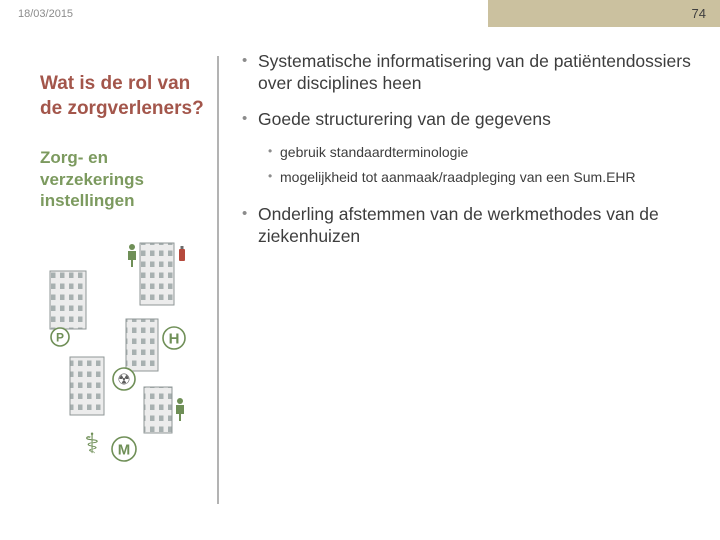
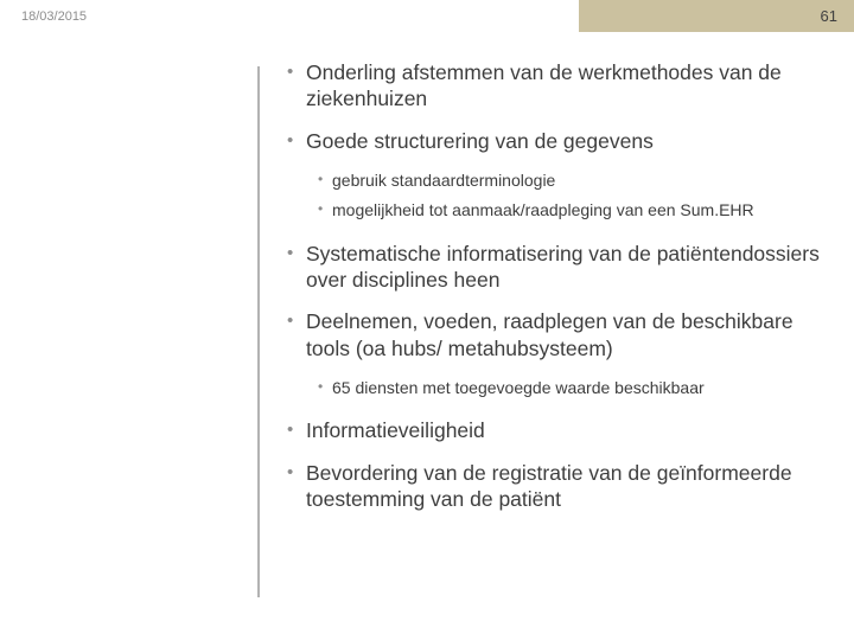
  18/03/2015
- 74
+ 61
- Wat is de rol van de zorgverleners?
- Zorg- en verzekerings instellingen
- P
- H
- ☢
- ⚕
- M
- Systematische informatisering van de patiëntendossiers over disciplines heen
+ Onderling afstemmen van de werkmethodes van de ziekenhuizen
  Goede structurering van de gegevens
  gebruik standaardterminologie
  mogelijkheid tot aanmaak/raadpleging van een Sum.EHR
- Onderling afstemmen van de werkmethodes van de ziekenhuizen
+ Systematische informatisering van de patiëntendossiers over disciplines heen
+ Deelnemen, voeden, raadplegen van de beschikbare tools (oa hubs/ metahubsysteem)
+ 65 diensten met toegevoegde waarde beschikbaar
+ Informatieveiligheid
+ Bevordering van de registratie van de geïnformeerde toestemming van de patiënt
